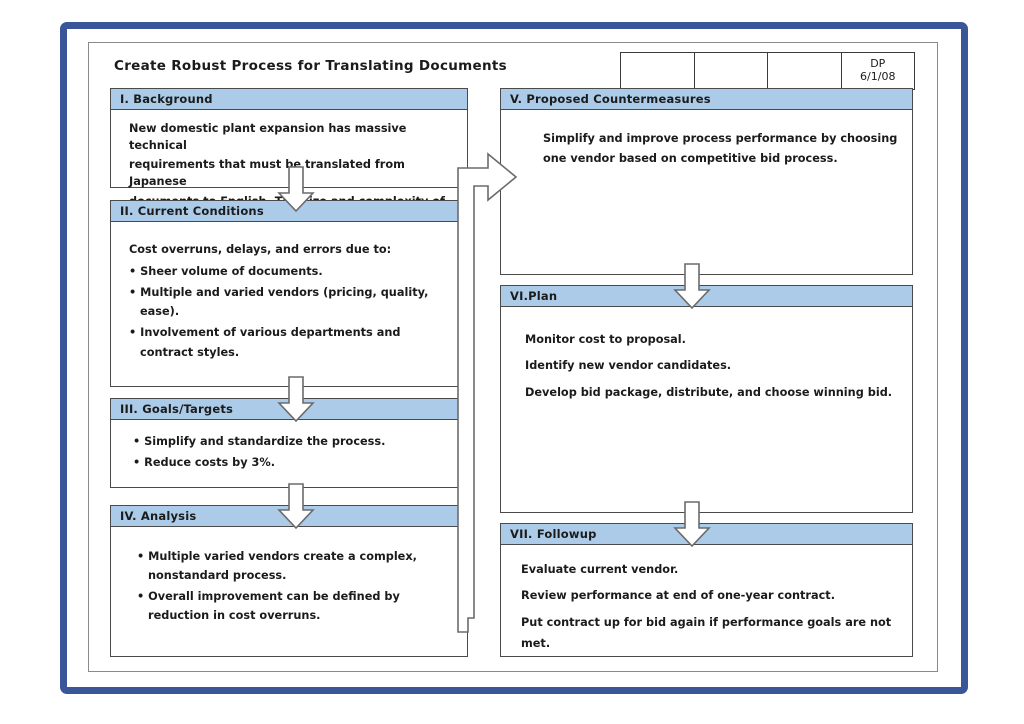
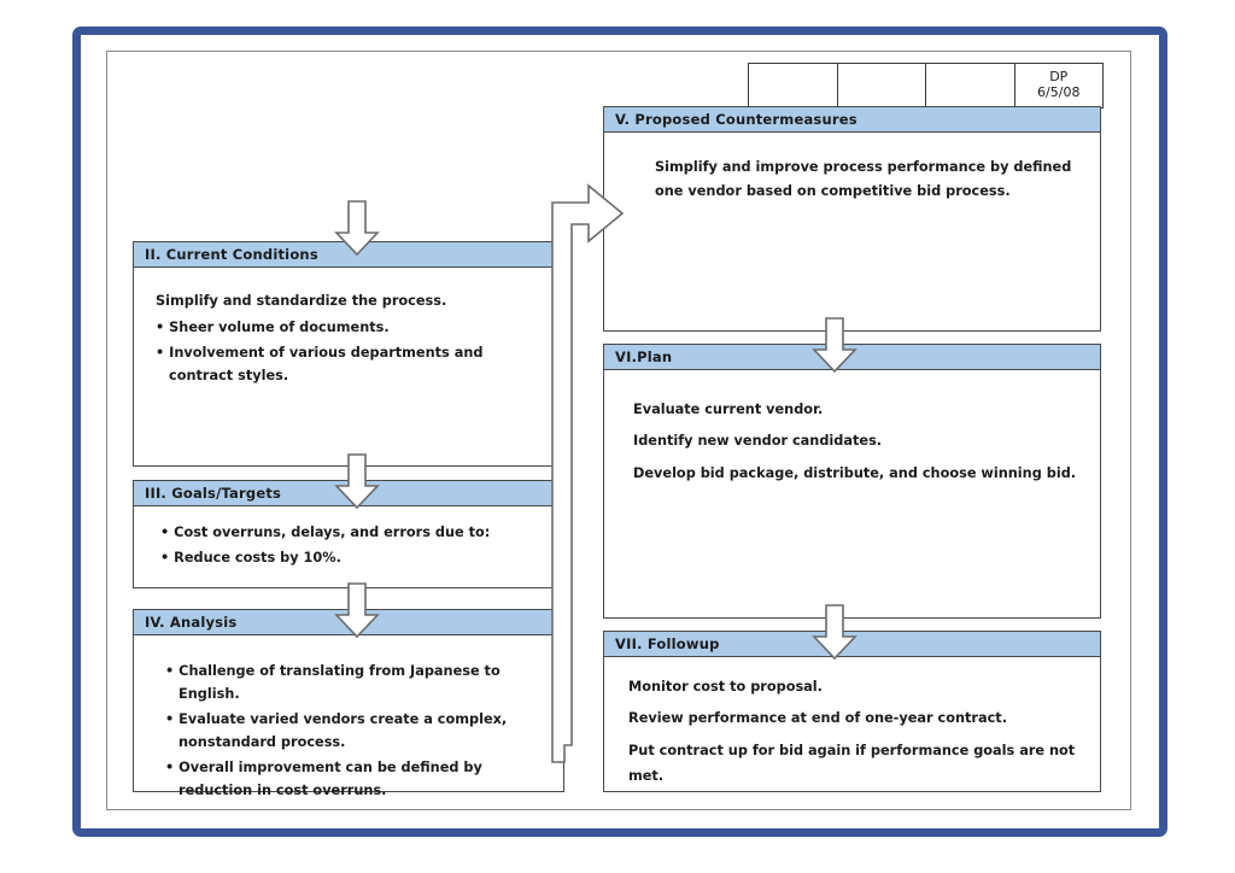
- Create Robust Process for Translating Documents
  DP
- 6/1/08
+ 6/5/08
- I. Background
- New domestic plant expansion has massive technical
- requirements that must be translated from Japanese
  II. Current Conditions
- Cost overruns, delays, and errors due to:
+ Simplify and standardize the process.
  Sheer volume of documents.
- Multiple and varied vendors (pricing, quality, ease).
  Involvement of various departments and contract styles.
  III. Goals/Targets
- Simplify and standardize the process.
+ Cost overruns, delays, and errors due to:
- Reduce costs by 3%.
+ Reduce costs by 10%.
  IV. Analysis
+ Challenge of translating from Japanese to English.
- Multiple varied vendors create a complex, nonstandard process.
+ Evaluate varied vendors create a complex, nonstandard process.
  Overall improvement can be defined by reduction in cost overruns.
  V. Proposed Countermeasures
- Simplify and improve process performance by choosing
+ Simplify and improve process performance by defined
  one vendor based on competitive bid process.
  VI.Plan
- Monitor cost to proposal.
+ Evaluate current vendor.
  Identify new vendor candidates.
  Develop bid package, distribute, and choose winning bid.
  VII. Followup
- Evaluate current vendor.
+ Monitor cost to proposal.
  Review performance at end of one-year contract.
  Put contract up for bid again if performance goals are not met.
